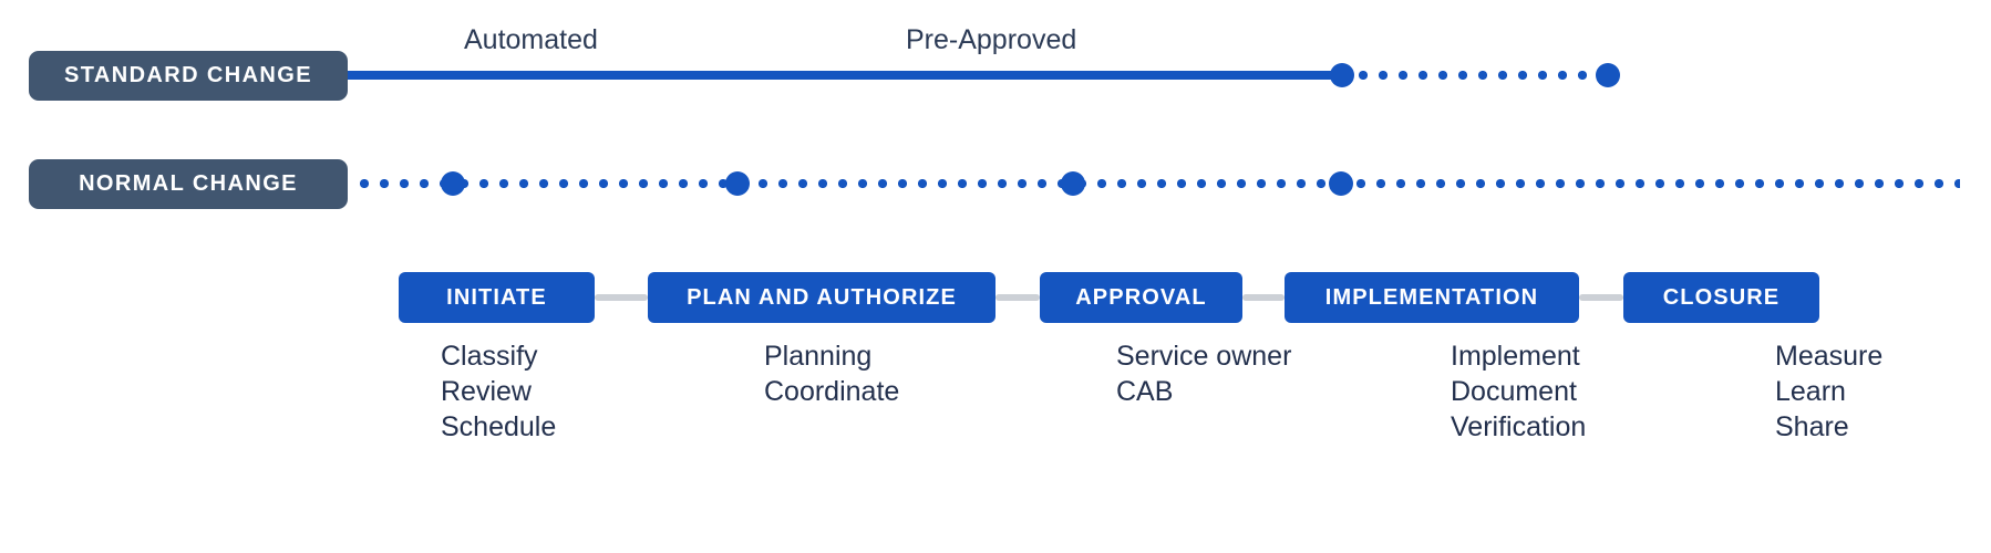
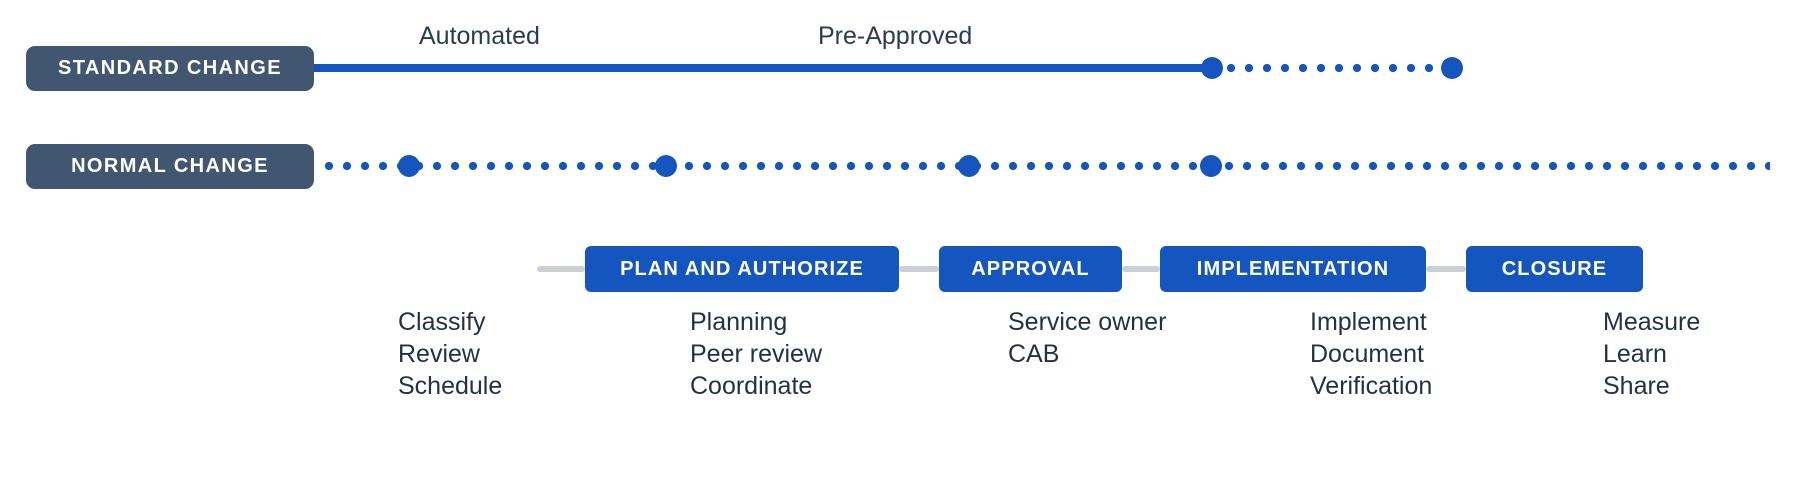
  STANDARD CHANGE
  NORMAL CHANGE
  Automated
  Pre-Approved
- INITIATE
  PLAN AND AUTHORIZE
  APPROVAL
  IMPLEMENTATION
  CLOSURE
  Classify
  Review
  Schedule
  Planning
+ Peer review
  Coordinate
  Service owner
  CAB
  Implement
  Document
  Verification
  Measure
  Learn
  Share
